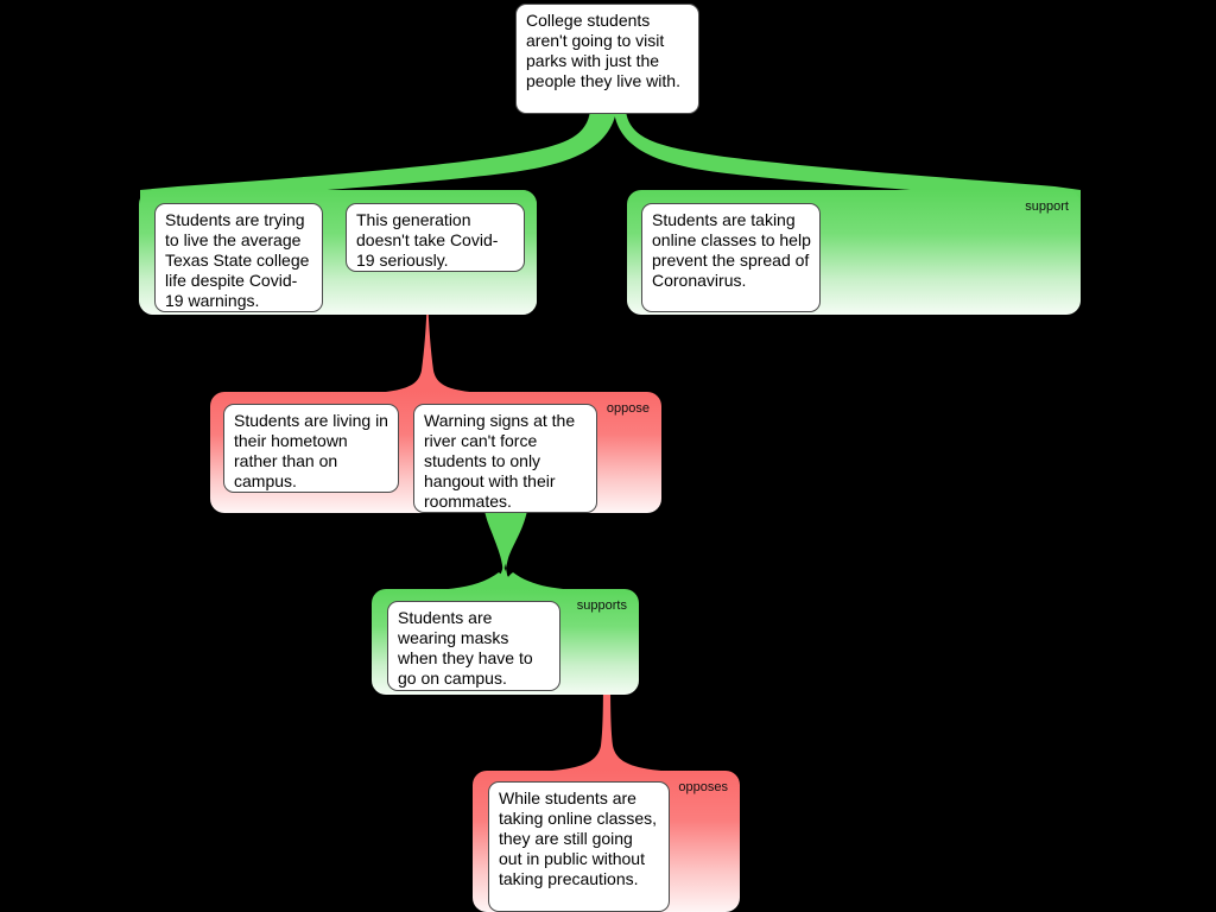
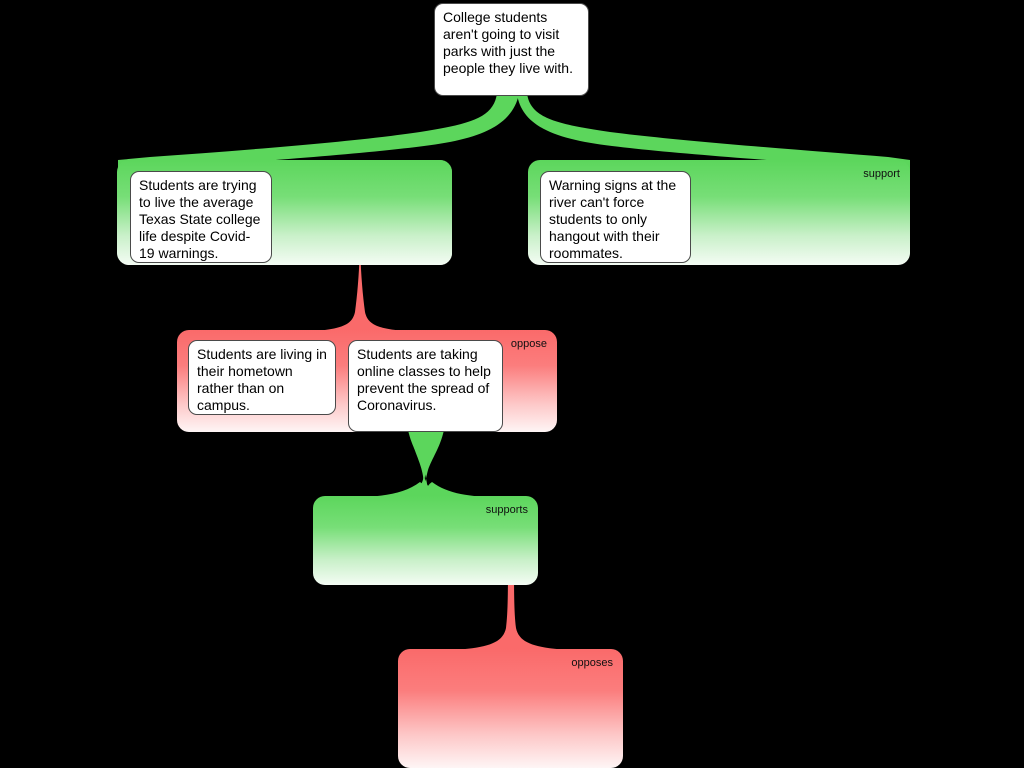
  College students aren't going to visit parks with just the people they live with.
  Students are trying to live the average Texas State college life despite Covid-19 warnings.
- This generation doesn't take Covid-19 seriously.
  support
- Students are taking online classes to help prevent the spread of Coronavirus.
+ Warning signs at the river can't force students to only hangout with their roommates.
  oppose
  Students are living in their hometown rather than on campus.
- Warning signs at the river can't force students to only hangout with their roommates.
+ Students are taking online classes to help prevent the spread of Coronavirus.
  supports
- Students are wearing masks when they have to go on campus.
  opposes
- While students are taking online classes, they are still going out in public without taking precautions.
